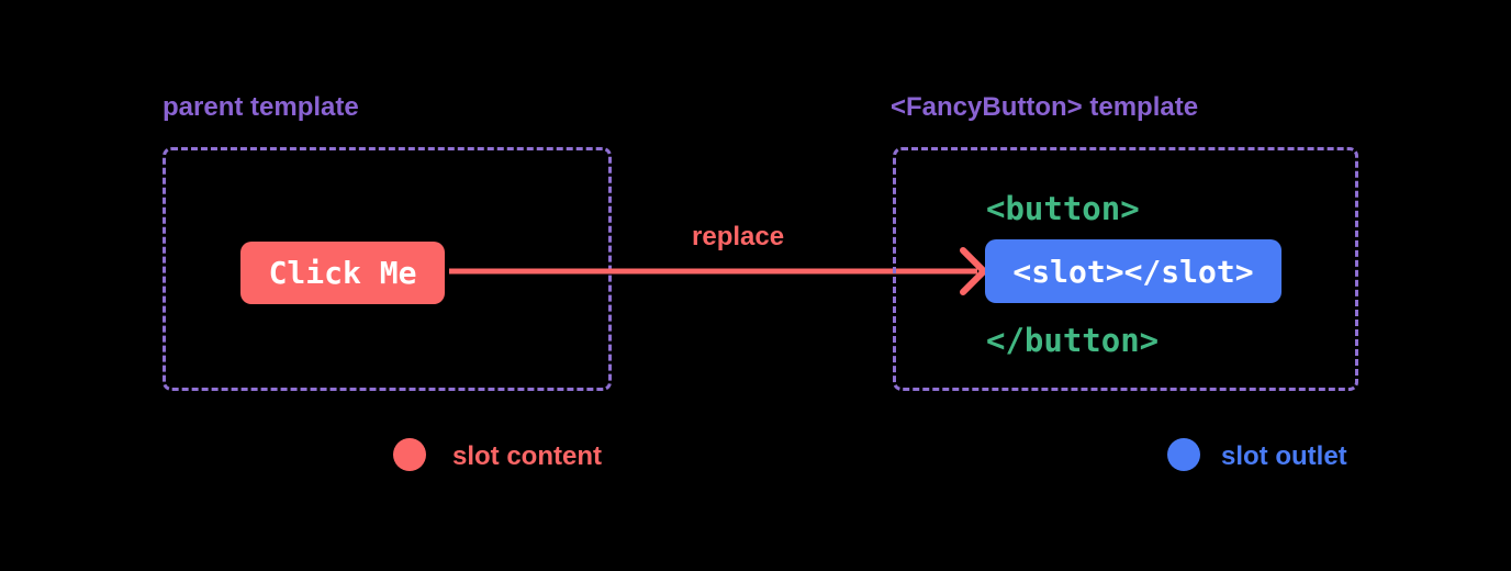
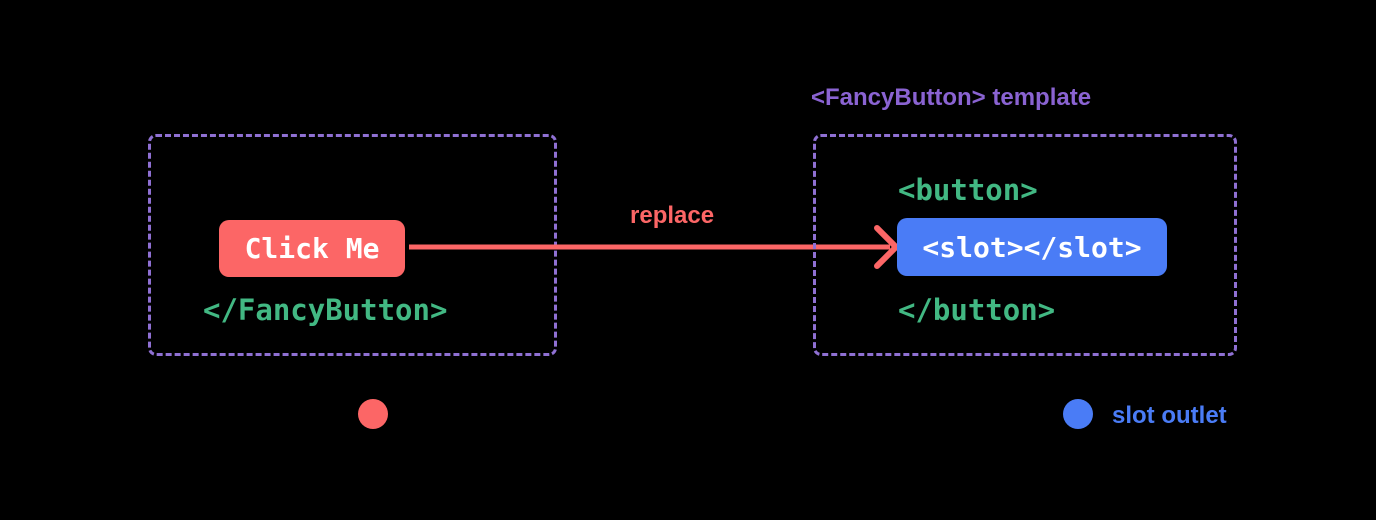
- parent template
  Click Me
+ </FancyButton>
  replace
  <FancyButton> template
  <button>
  <slot></slot>
  </button>
- slot content
  slot outlet
